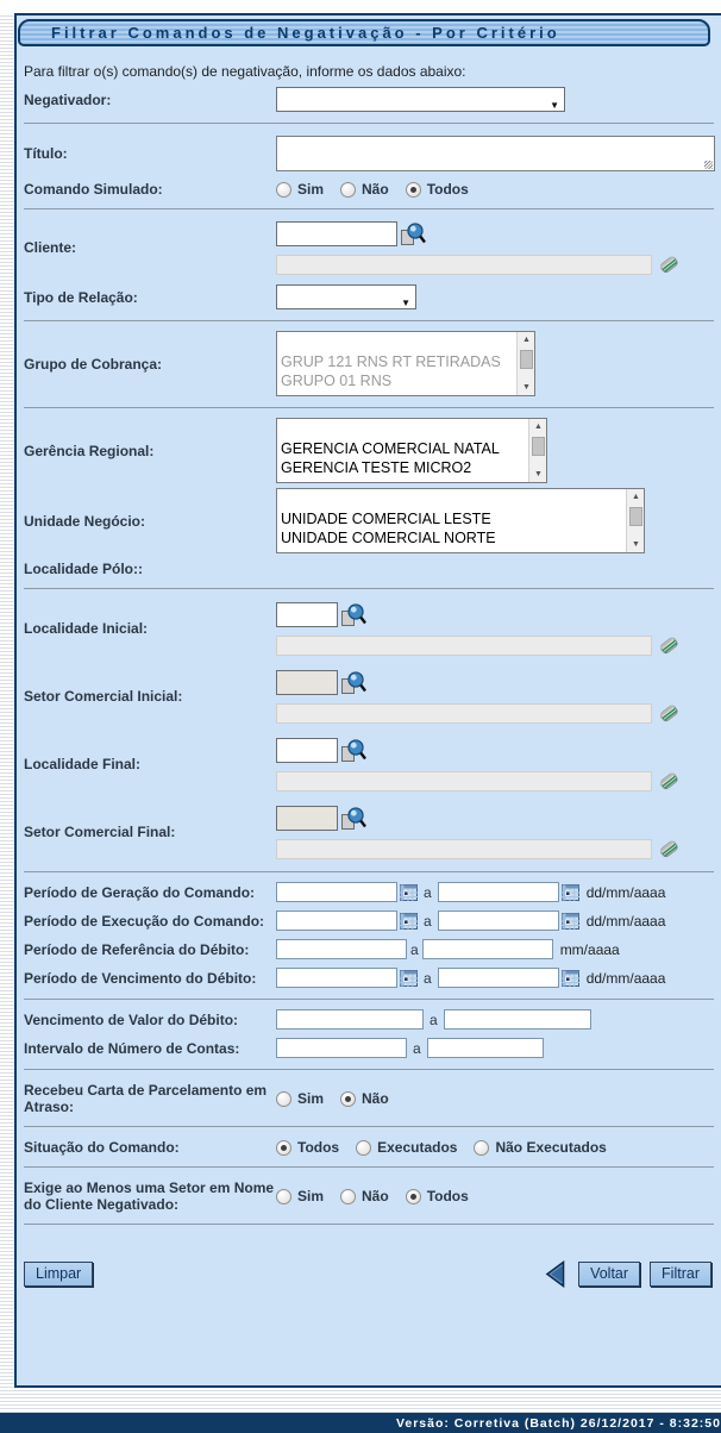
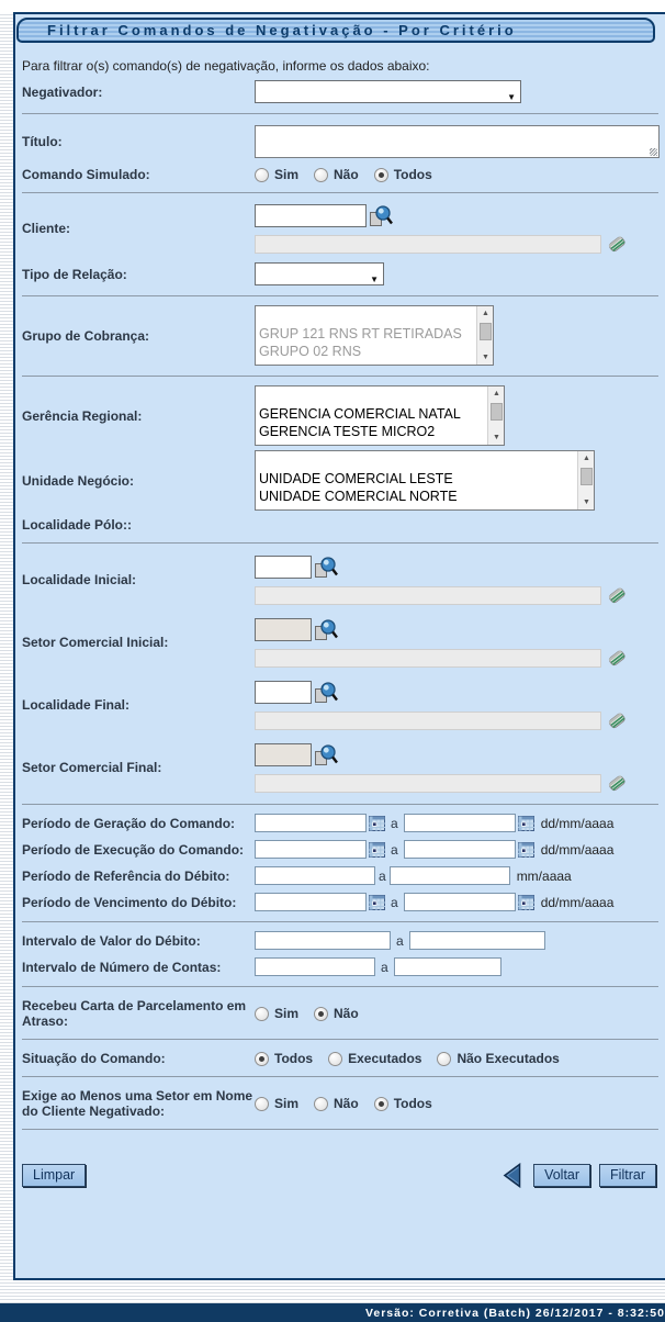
  Filtrar Comandos de Negativação - Por Critério
  Para filtrar o(s) comando(s) de negativação, informe os dados abaixo:
  Negativador:
  ▼
  Título:
  Comando Simulado:
  Sim
  Não
  Todos
  Cliente:
  Tipo de Relação:
  ▼
  Grupo de Cobrança:
  GRUP 121 RNS RT RETIRADAS
- GRUPO 01 RNS
+ GRUPO 02 RNS
  Gerência Regional:
  GERENCIA COMERCIAL NATAL
  GERENCIA TESTE MICRO2
  Unidade Negócio:
  UNIDADE COMERCIAL LESTE
  UNIDADE COMERCIAL NORTE
  Localidade Pólo::
  Localidade Inicial:
  Setor Comercial Inicial:
  Localidade Final:
  Setor Comercial Final:
  Período de Geração do Comando:
  a
  dd/mm/aaaa
  Período de Execução do Comando:
  a
  dd/mm/aaaa
  Período de Referência do Débito:
  a
  mm/aaaa
  Período de Vencimento do Débito:
  a
  dd/mm/aaaa
- Vencimento de Valor do Débito:
+ Intervalo de Valor do Débito:
  a
  Intervalo de Número de Contas:
  a
  Recebeu Carta de Parcelamento em Atraso:
  Sim
  Não
  Situação do Comando:
  Todos
  Executados
  Não Executados
  Exige ao Menos uma Setor em Nome do Cliente Negativado:
  Sim
  Não
  Todos
  Limpar
  Voltar
  Filtrar
  Versão: Corretiva (Batch) 26/12/2017 - 8:32:50
